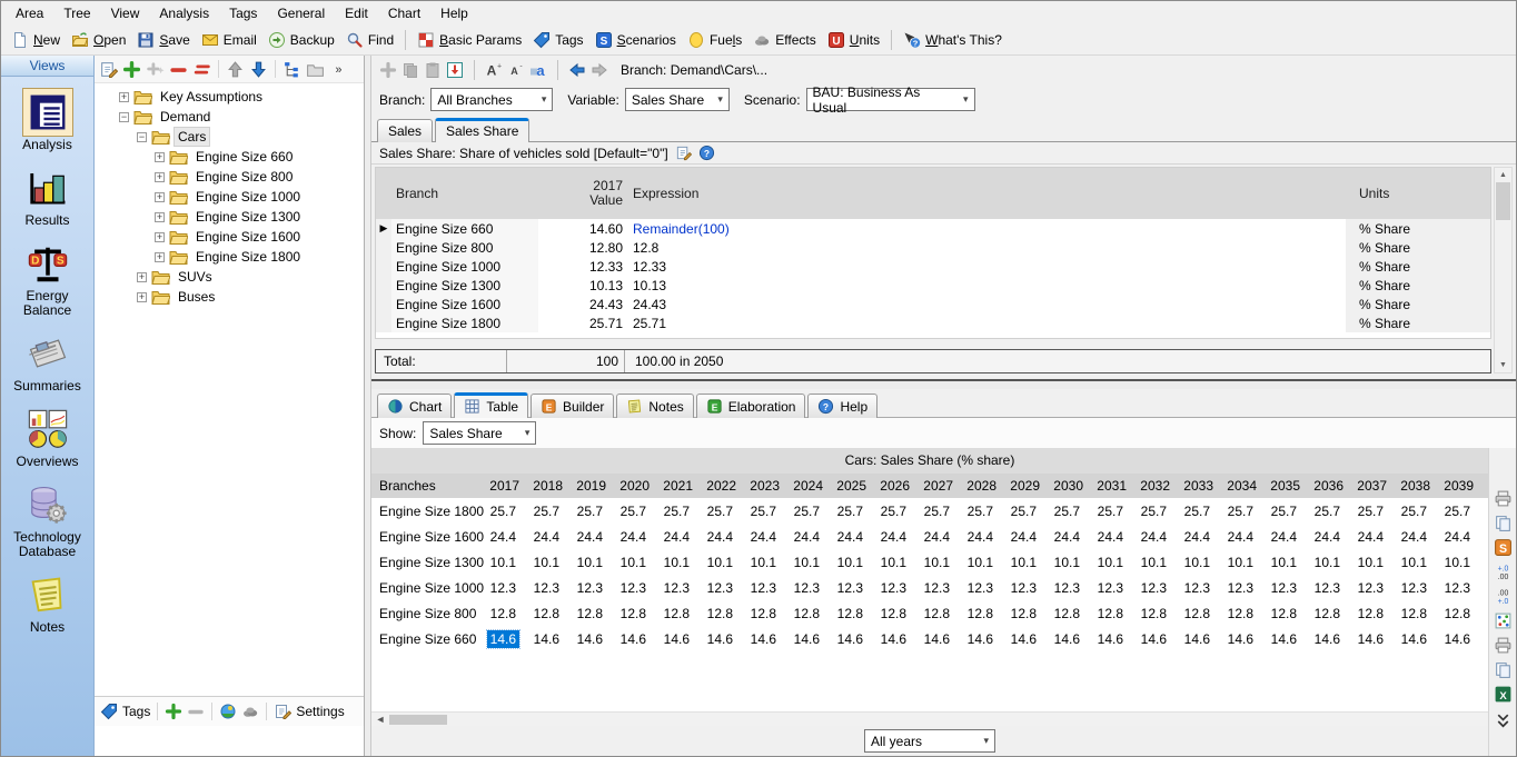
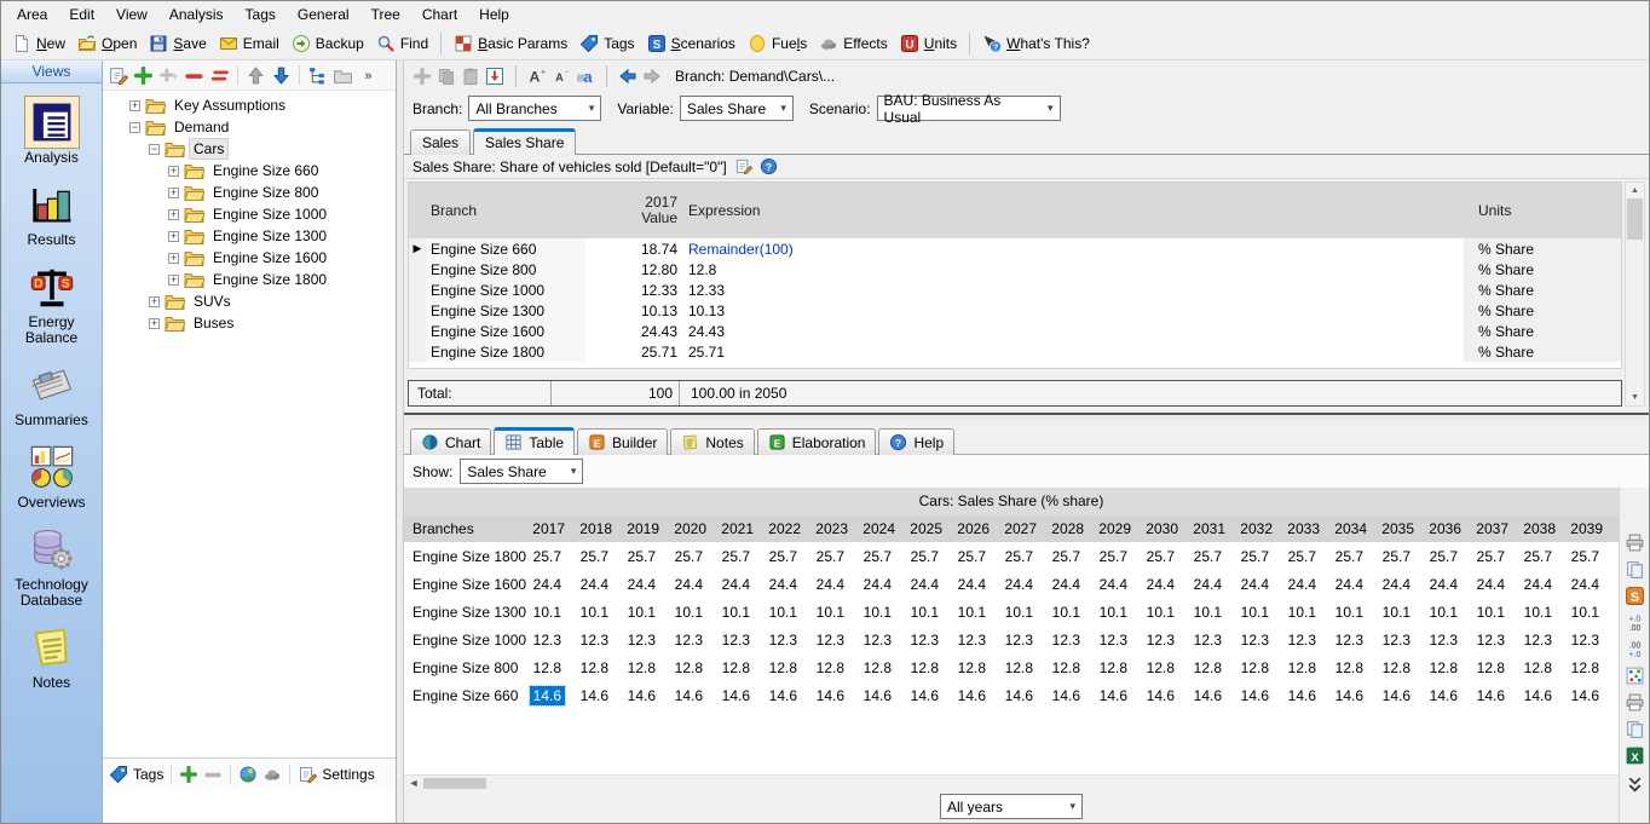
  Area
- Tree
+ Edit
  View
  Analysis
  Tags
  General
- Edit
+ Tree
  Chart
  Help
  New
  Open
  Save
  Email
  Backup
  Find
  Basic Params
  Tags
  S
  Scenarios
  Fuels
  Effects
  U
  Units
  ?
  What's This?
  Views
  Analysis
  Results
  D
  S
  Energy Balance
  Summaries
  Overviews
  Technology Database
  Notes
  »
  +
  Key Assumptions
  −
  Demand
  −
  Cars
  +
  Engine Size 660
  +
  Engine Size 800
  +
  Engine Size 1000
  +
  Engine Size 1300
  +
  Engine Size 1600
  +
  Engine Size 1800
  +
  SUVs
  +
  Buses
  Tags
  Settings
  A
  A
  a
  Branch: Demand\Cars\...
  Branch:
  All Branches
  ▾
  Variable:
  Sales Share
  ▾
  Scenario:
  BAU: Business As Usual
  ▾
  Sales
  Sales Share
  Sales Share: Share of vehicles sold [Default="0"]
  ?
  Branch
  2017
  Value
  Expression
  Units
  ▶
  Engine Size 660
- 14.60
+ 18.74
  Remainder(100)
  % Share
  Engine Size 800
  12.80
  12.8
  % Share
  Engine Size 1000
  12.33
  12.33
  % Share
  Engine Size 1300
  10.13
  10.13
  % Share
  Engine Size 1600
  24.43
  24.43
  % Share
  Engine Size 1800
  25.71
  25.71
  % Share
  Total:
  100
  100.00 in 2050
  Chart
  Table
  E
  Builder
  Notes
  E
  Elaboration
  ?
  Help
  Show:
  Sales Share
  ▾
  Cars: Sales Share (% share)
  Branches
  2017
  2018
  2019
  2020
  2021
  2022
  2023
  2024
  2025
  2026
  2027
  2028
  2029
  2030
  2031
  2032
  2033
  2034
  2035
  2036
  2037
  2038
  2039
  Engine Size 1800
  25.7
  25.7
  25.7
  25.7
  25.7
  25.7
  25.7
  25.7
  25.7
  25.7
  25.7
  25.7
  25.7
  25.7
  25.7
  25.7
  25.7
  25.7
  25.7
  25.7
  25.7
  25.7
  25.7
  Engine Size 1600
  24.4
  24.4
  24.4
  24.4
  24.4
  24.4
  24.4
  24.4
  24.4
  24.4
  24.4
  24.4
  24.4
  24.4
  24.4
  24.4
  24.4
  24.4
  24.4
  24.4
  24.4
  24.4
  24.4
  Engine Size 1300
  10.1
  10.1
  10.1
  10.1
  10.1
  10.1
  10.1
  10.1
  10.1
  10.1
  10.1
  10.1
  10.1
  10.1
  10.1
  10.1
  10.1
  10.1
  10.1
  10.1
  10.1
  10.1
  10.1
  Engine Size 1000
  12.3
  12.3
  12.3
  12.3
  12.3
  12.3
  12.3
  12.3
  12.3
  12.3
  12.3
  12.3
  12.3
  12.3
  12.3
  12.3
  12.3
  12.3
  12.3
  12.3
  12.3
  12.3
  12.3
  Engine Size 800
  12.8
  12.8
  12.8
  12.8
  12.8
  12.8
  12.8
  12.8
  12.8
  12.8
  12.8
  12.8
  12.8
  12.8
  12.8
  12.8
  12.8
  12.8
  12.8
  12.8
  12.8
  12.8
  12.8
  Engine Size 660
  14.6
  14.6
  14.6
  14.6
  14.6
  14.6
  14.6
  14.6
  14.6
  14.6
  14.6
  14.6
  14.6
  14.6
  14.6
  14.6
  14.6
  14.6
  14.6
  14.6
  14.6
  14.6
  14.6
  ◄
  All years
  ▾
  S
  X
